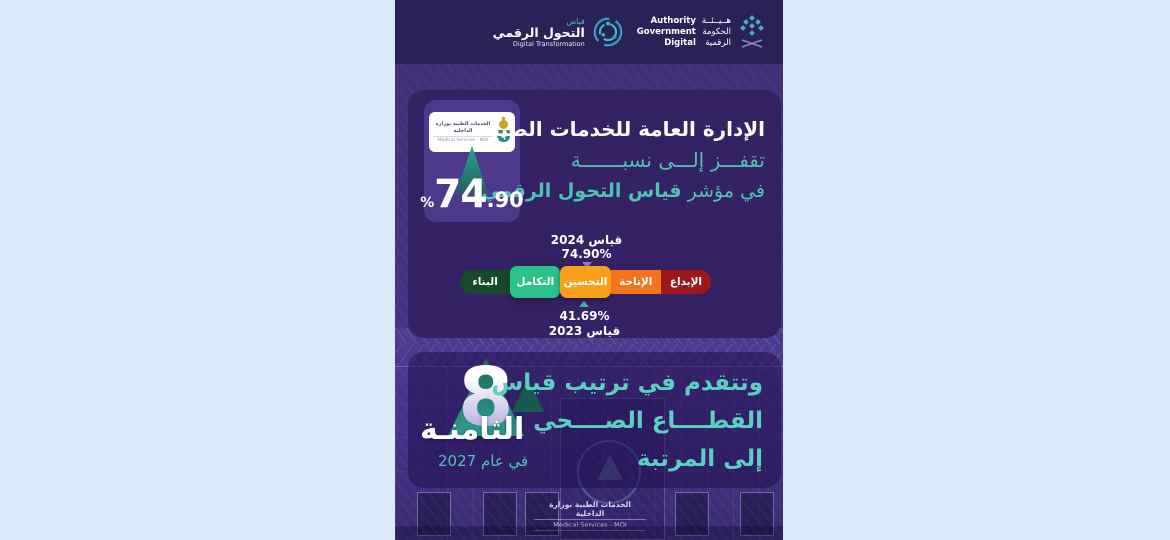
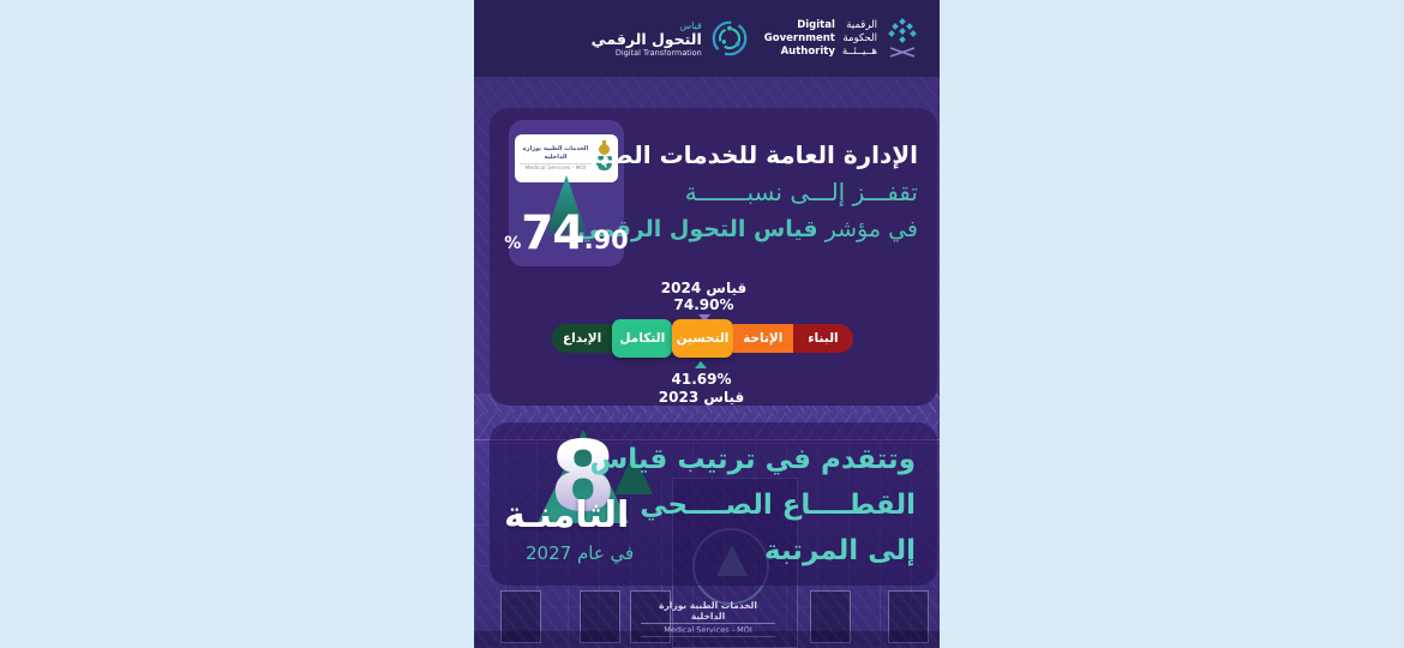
  %
  74
  .90
  الإدارة العامة للخدمات الطبية
  تقفـــز إلـــى نسبـــــــة
  في مؤشر قياس التحول الرقمي
  قياس 2024
  74.90%
- البناء
+ الإبداع
  التكامل
  التحسين
  الإتاحة
- الإبداع
+ البناء
  41.69%
  قياس 2023
  8
  الثامنـة
  في عام 2027
  وتتقدم في ترتيب قياس
  القطــــاع الصــــحي
  إلى المرتبة
  قياس
  التحول الرقمي
  Digital Transformation
- Authority
+ Digital
  Government
- Digital
+ Authority
- هــيــئــة
+ الرقمية
  الحكومة
- الرقمية
+ هــيــئــة
